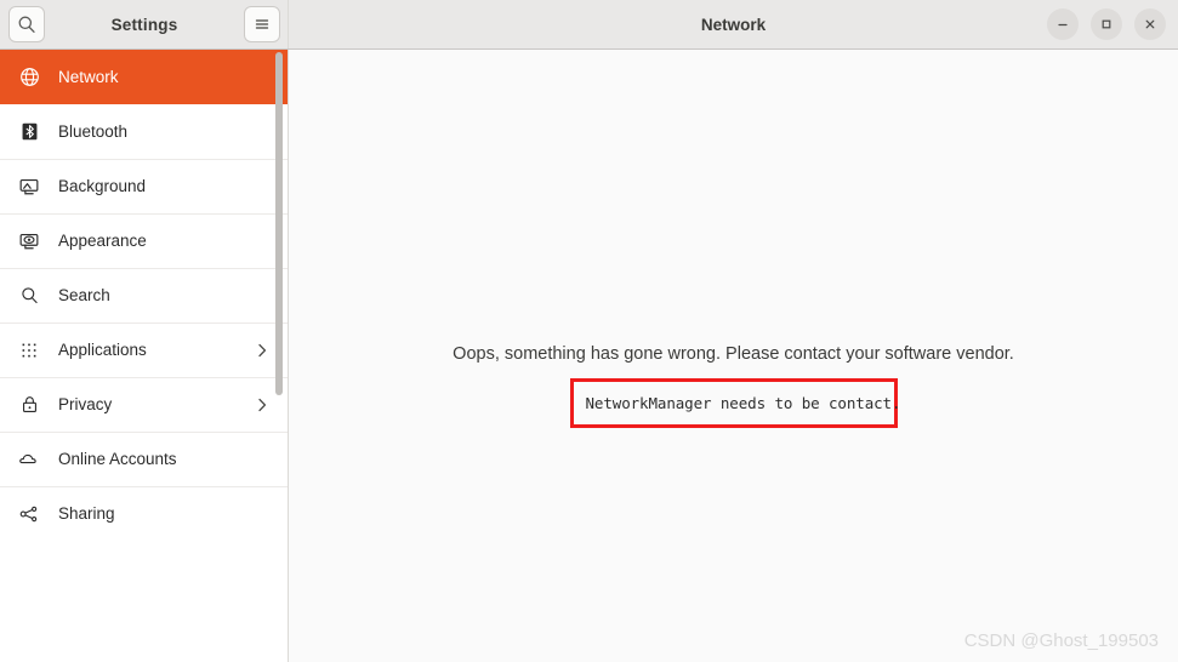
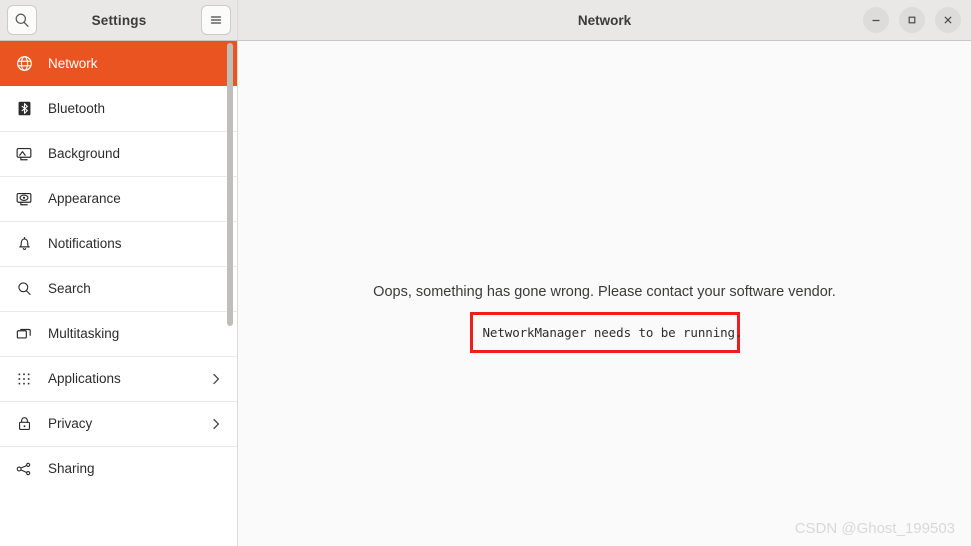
  Settings
  Network
  Network
  Bluetooth
  Background
  Appearance
+ Notifications
  Search
+ Multitasking
  Applications
  Privacy
- Online Accounts
  Sharing
  Oops, something has gone wrong. Please contact your software vendor.
- NetworkManager needs to be contact.
+ NetworkManager needs to be running.
  CSDN @Ghost_199503
